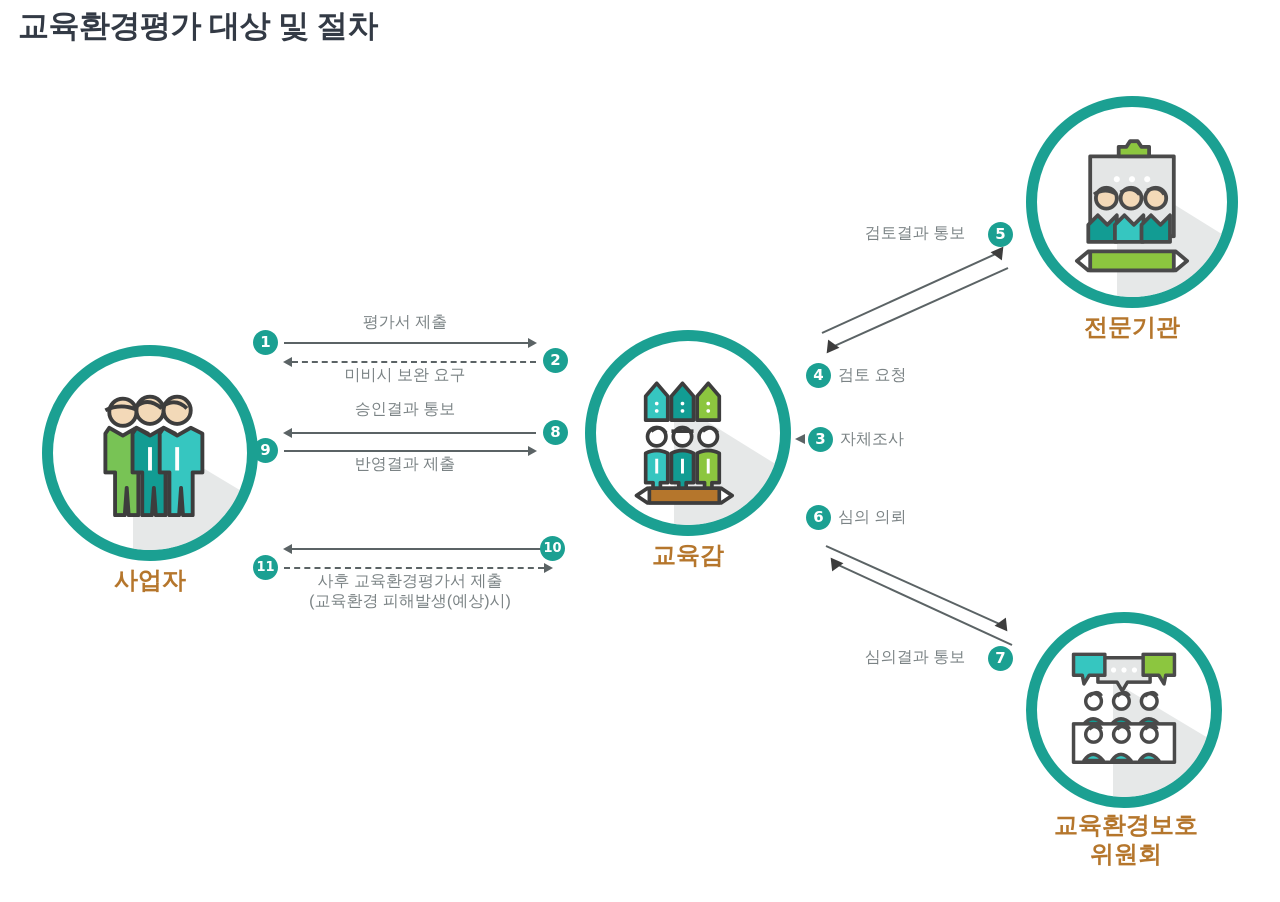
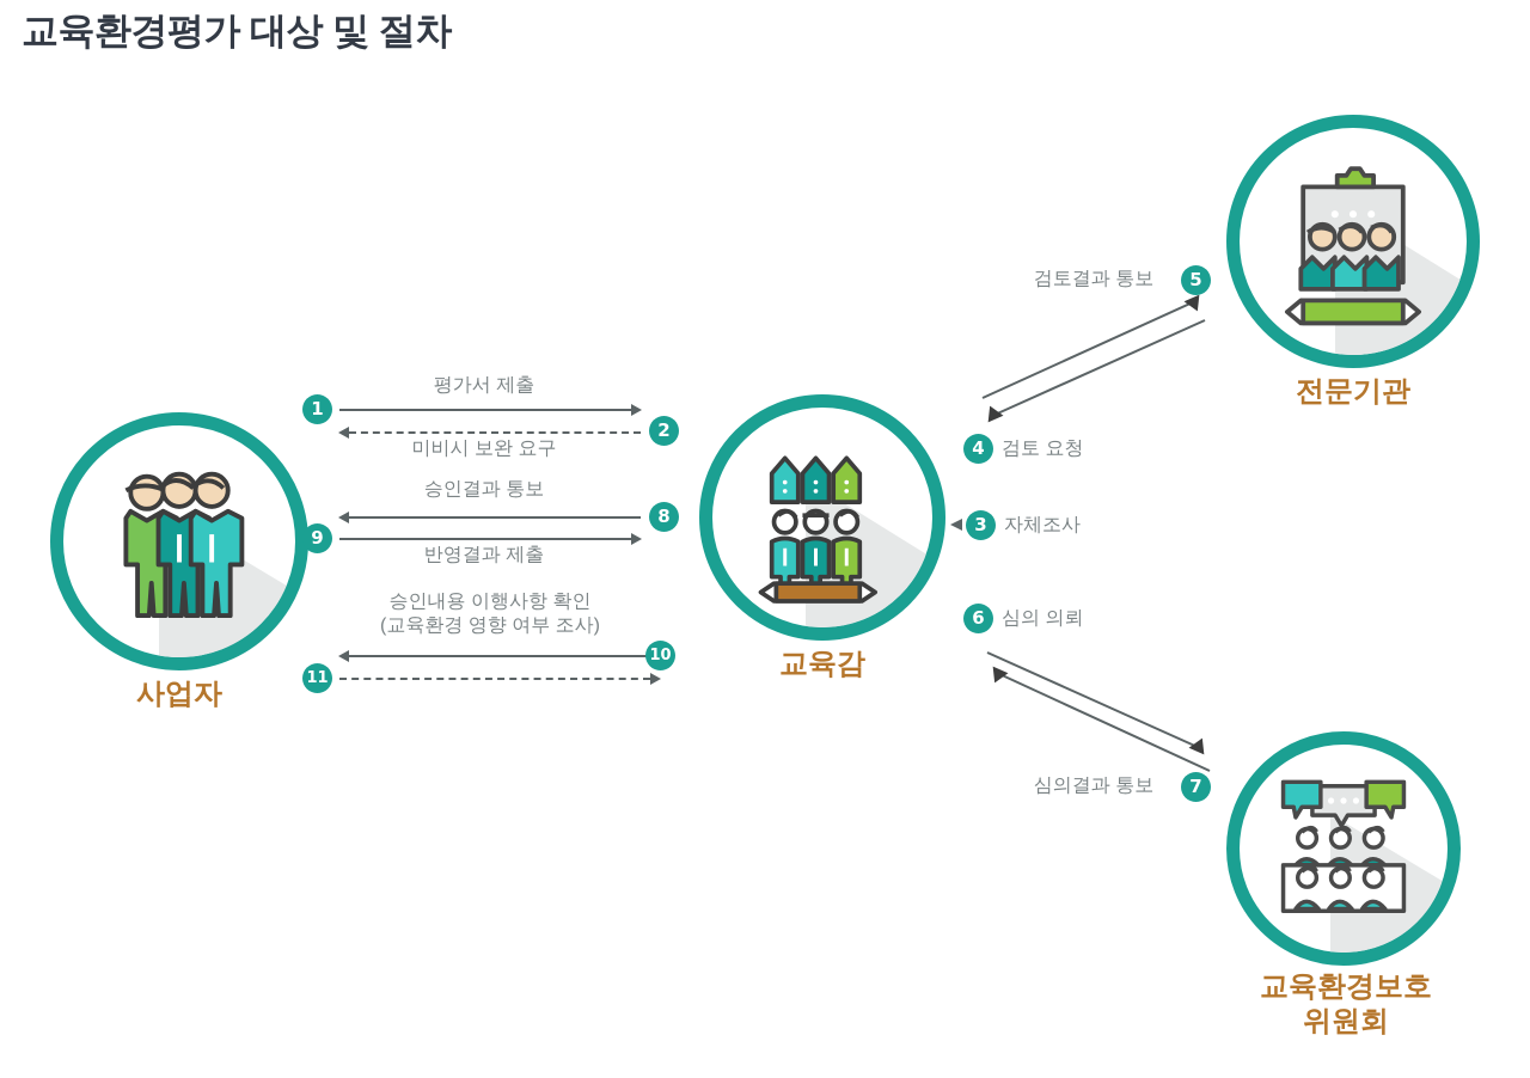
  교육환경평가 대상 및 절차
  사업자
  교육감
  전문기관
  교육환경보호
  위원회
  평가서 제출
  1
  2
  미비시 보완 요구
  승인결과 통보
  8
  9
  반영결과 제출
+ 승인내용 이행사항 확인
+ (교육환경 영향 여부 조사)
  10
  11
- 사후 교육환경평가서 제출
- (교육환경 피해발생(예상)시)
  3
  자체조사
  4
  검토 요청
  검토결과 통보
  5
  6
  심의 의뢰
  심의결과 통보
  7
